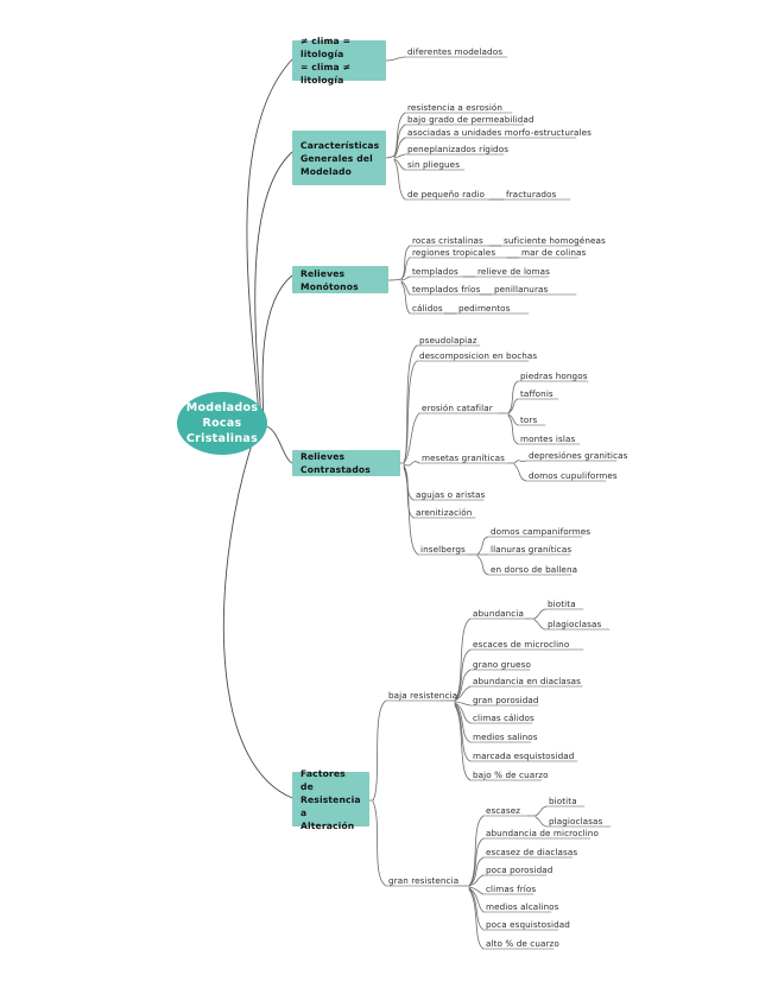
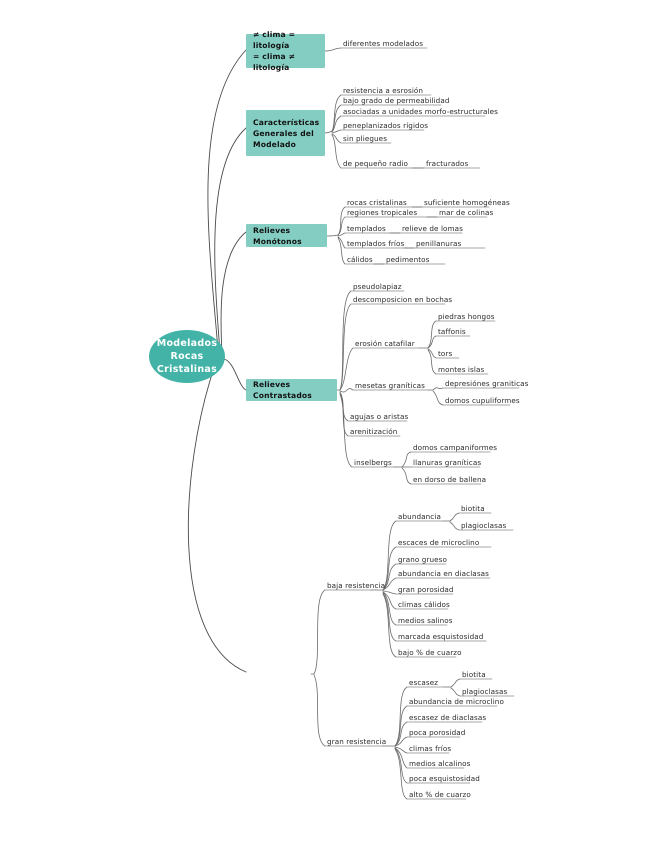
  Modelados
  Rocas
  Cristalinas
  ≠ clima = litología
  = clima ≠ litología
  diferentes modelados
  Características
  Generales del
  Modelado
  resistencia a esrosión
  bajo grado de permeabilidad
  asociadas a unidades morfo-estructurales
  peneplanizados rígidos
  sin pliegues
  de pequeño radio
  fracturados
  Relieves Monótonos
  rocas cristalinas
  suficiente homogéneas
  regiones tropicales
  mar de colinas
  templados
  relieve de lomas
  templados fríos
  penillanuras
  cálidos
  pedimentos
  Relieves Contrastados
  pseudolapiaz
  descomposicion en bochas
  erosión catafilar
  piedras hongos
  taffonis
  tors
  montes islas
  mesetas graníticas
  depresiónes graniticas
  domos cupuliformes
  agujas o aristas
  arenitización
  inselbergs
  domos campaniformes
  llanuras graníticas
  en dorso de ballena
- Factores de
- Resistencia
- a Alteración
  baja resistencia
  abundancia
  biotita
  plagioclasas
  escaces de microclino
  grano grueso
  abundancia en diaclasas
  gran porosidad
  climas cálidos
  medios salinos
  marcada esquistosidad
  bajo % de cuarzo
  gran resistencia
  escasez
  biotita
  plagioclasas
  abundancia de microclino
  escasez de diaclasas
  poca porosidad
  climas fríos
  medios alcalinos
  poca esquistosidad
  alto % de cuarzo
